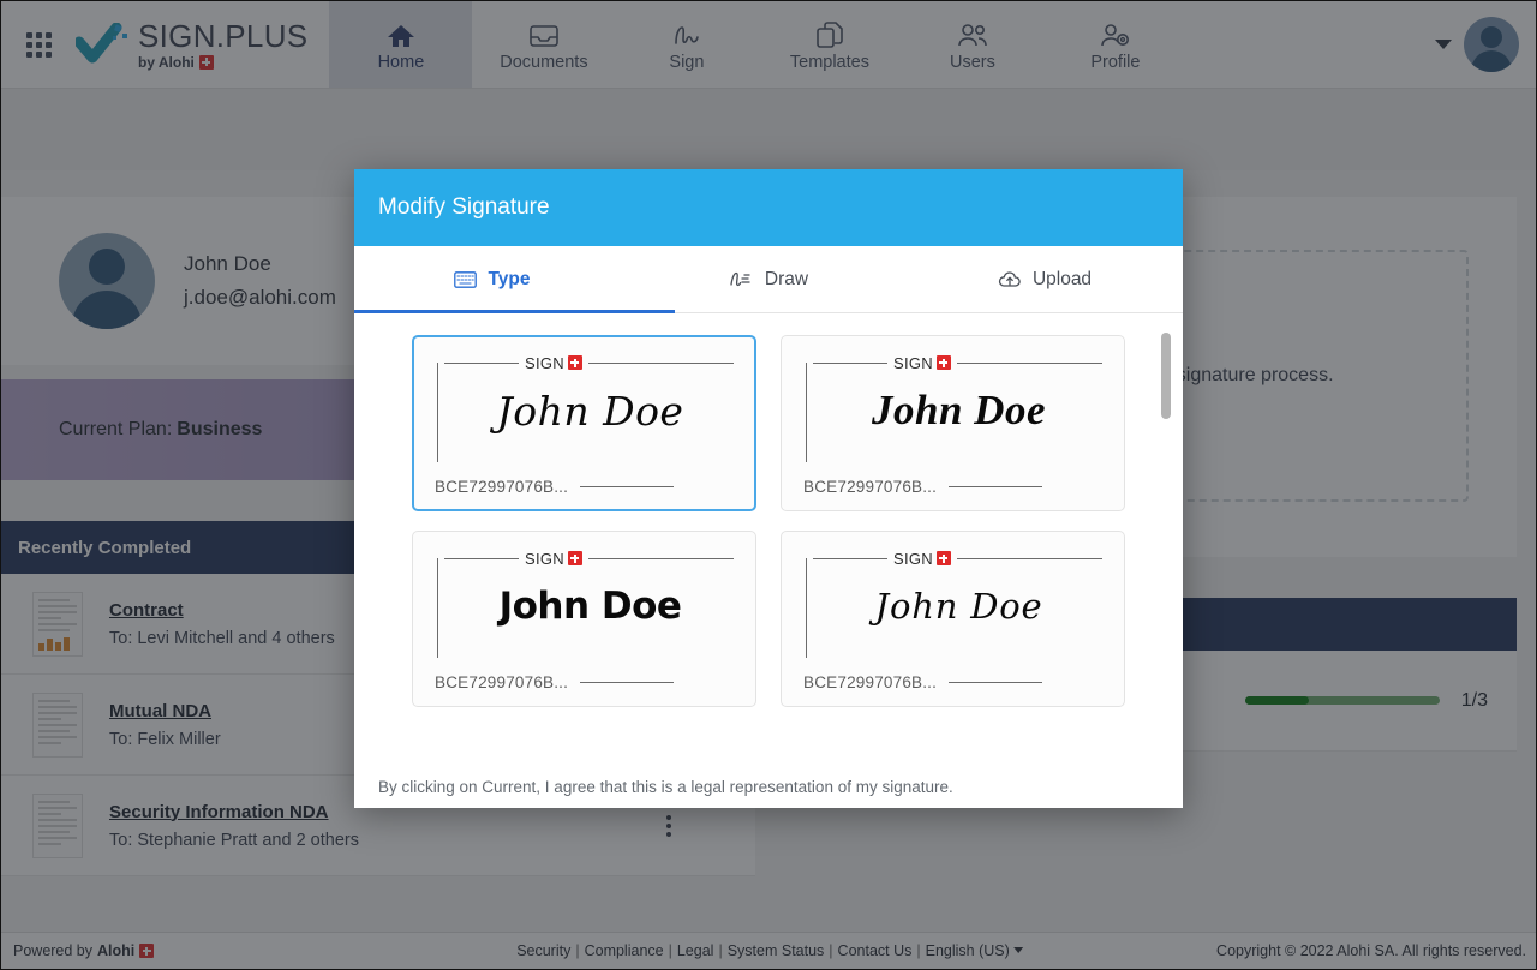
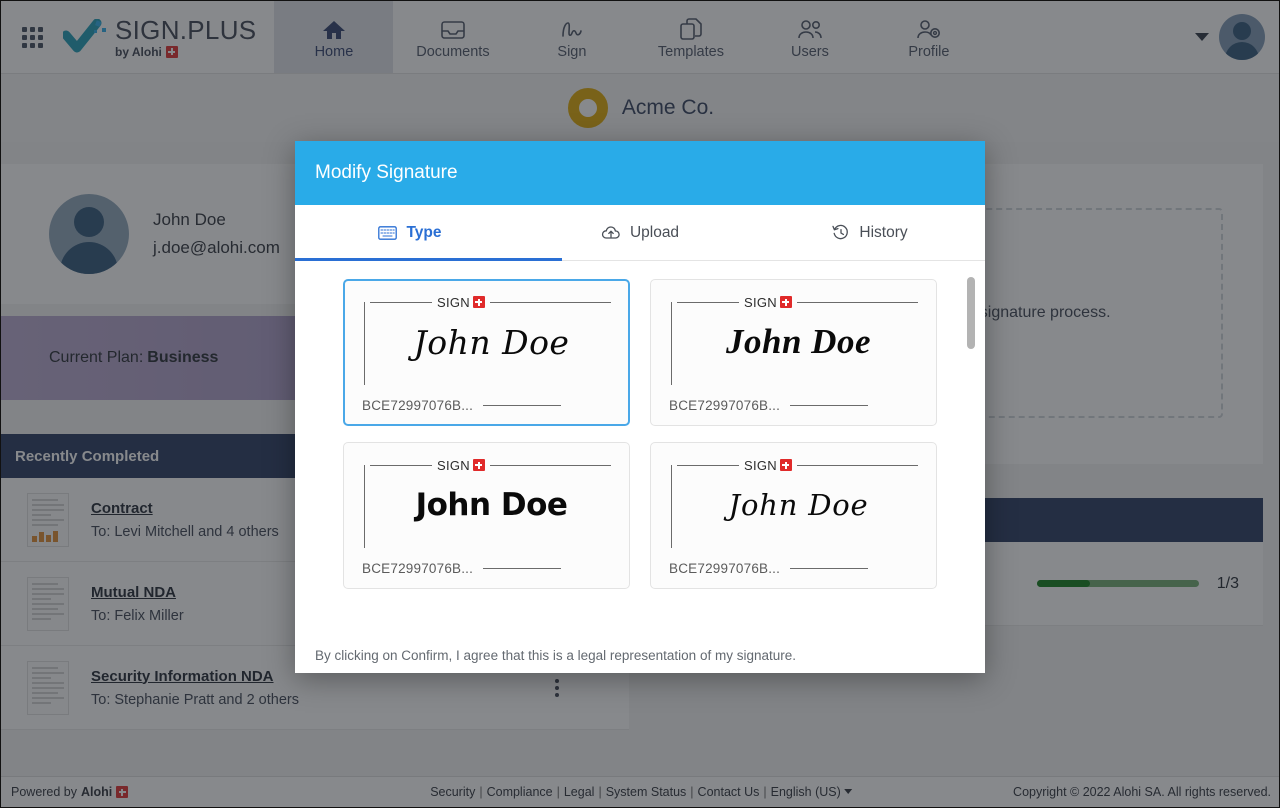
  SIGN.PLUS
  by Alohi
  Home
  Documents
  Sign
  Templates
  Users
  Profile
+ Acme Co.
  John Doe
  j.doe@alohi.com
  Current Plan:
  Business
  Recently Completed
  Contract
  To: Levi Mitchell and 4 others
  Mutual NDA
  To: Felix Miller
  Security Information NDA
  To: Stephanie Pratt and 2 others
  1/3
  Powered by
  Alohi
  Security | Compliance | Legal | System Status | Contact Us | English (US)
  Copyright © 2022 Alohi SA. All rights reserved.
  Modify Signature
  Type
- Draw
  Upload
+ History
  SIGN
  John Doe
  BCE72997076B...
  SIGN
  John Doe
  BCE72997076B...
  SIGN
  John Doe
  BCE72997076B...
  SIGN
  John Doe
  BCE72997076B...
- By clicking on Current, I agree that this is a legal representation of my signature.
+ By clicking on Confirm, I agree that this is a legal representation of my signature.
